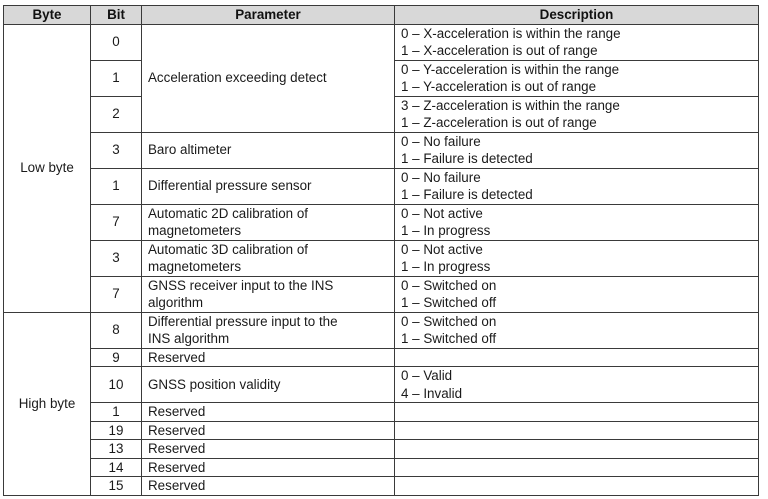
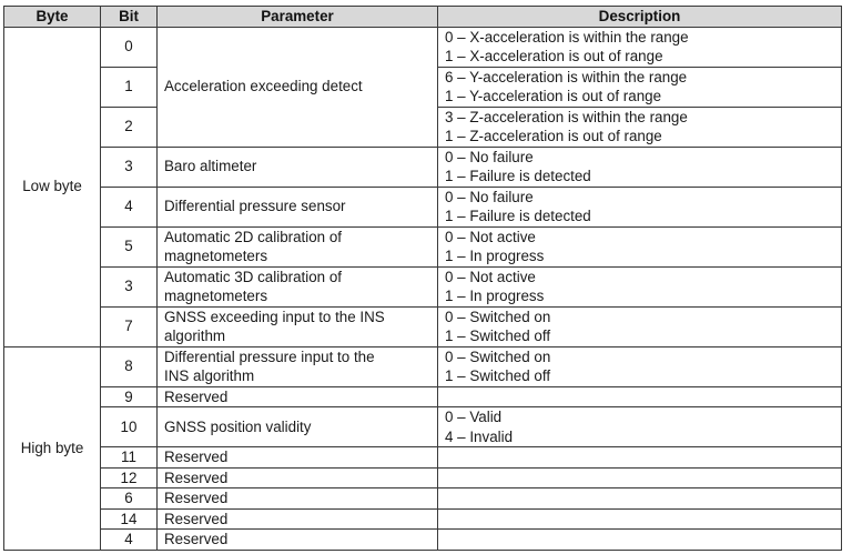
  Byte	Bit	Parameter	Description
  Low byte	0	Acceleration exceeding detect	0 – X-acceleration is within the range 1 – X-acceleration is out of range
- 1	0 – Y-acceleration is within the range 1 – Y-acceleration is out of range
+ 1	6 – Y-acceleration is within the range 1 – Y-acceleration is out of range
  2	3 – Z-acceleration is within the range 1 – Z-acceleration is out of range
  3	Baro altimeter	0 – No failure 1 – Failure is detected
- 1	Differential pressure sensor	0 – No failure 1 – Failure is detected
+ 4	Differential pressure sensor	0 – No failure 1 – Failure is detected
- 7	Automatic 2D calibration of magnetometers	0 – Not active 1 – In progress
+ 5	Automatic 2D calibration of magnetometers	0 – Not active 1 – In progress
  3	Automatic 3D calibration of magnetometers	0 – Not active 1 – In progress
- 7	GNSS receiver input to the INS algorithm	0 – Switched on 1 – Switched off
+ 7	GNSS exceeding input to the INS algorithm	0 – Switched on 1 – Switched off
  High byte	8	Differential pressure input to the INS algorithm	0 – Switched on 1 – Switched off
  9	Reserved
  10	GNSS position validity	0 – Valid 4 – Invalid
- 1	Reserved
+ 11	Reserved
- 19	Reserved
+ 12	Reserved
- 13	Reserved
+ 6	Reserved
  14	Reserved
- 15	Reserved
+ 4	Reserved
